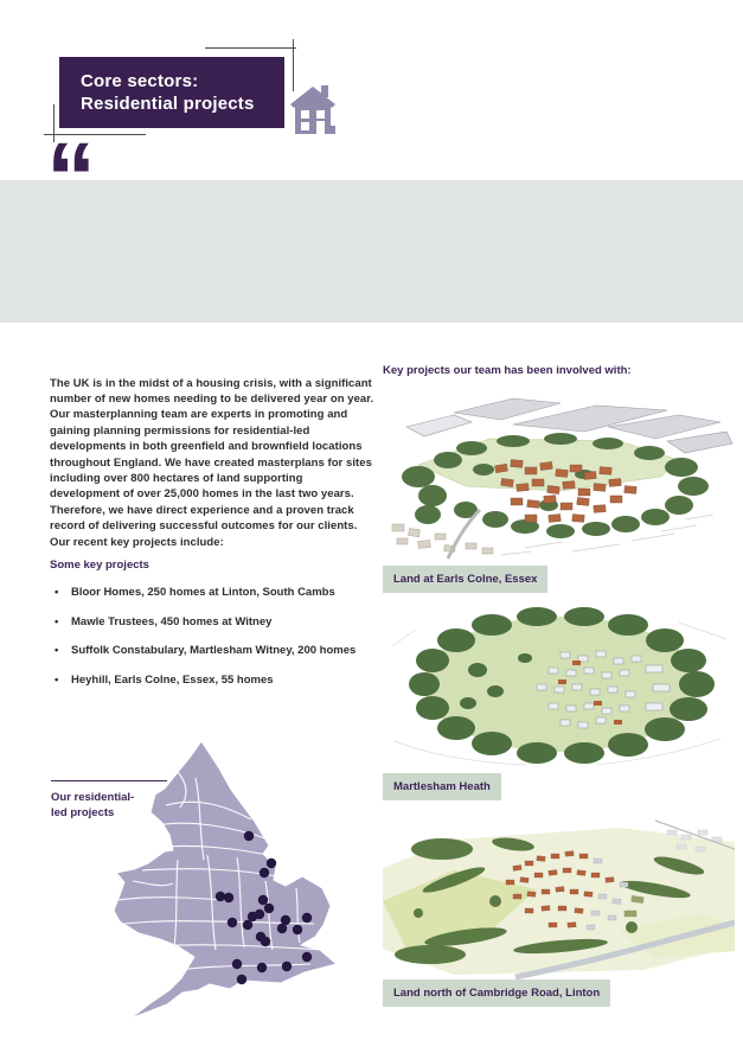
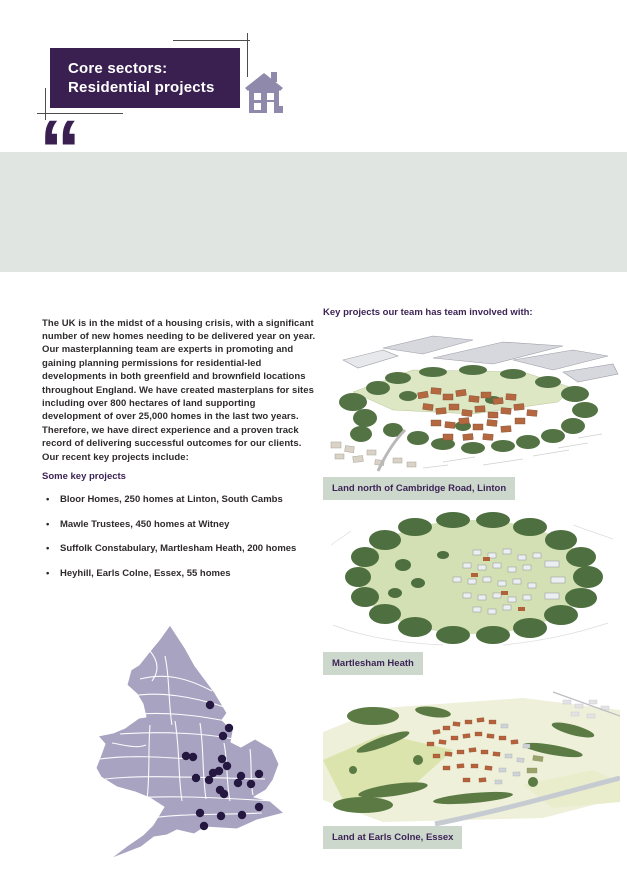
  Core sectors:
  Residential projects
  “
  The UK is in the midst of a housing crisis, with a significant number of new homes needing to be delivered year on year. Our masterplanning team are experts in promoting and gaining planning permissions for residential-led developments in both greenfield and brownfield locations throughout England. We have created masterplans for sites including over 800 hectares of land supporting development of over 25,000 homes in the last two years. Therefore, we have direct experience and a proven track record of delivering successful outcomes for our clients. Our recent key projects include:
  Some key projects
  •
  Bloor Homes, 250 homes at Linton, South Cambs
  •
  Mawle Trustees, 450 homes at Witney
  •
- Suffolk Constabulary, Martlesham Witney, 200 homes
+ Suffolk Constabulary, Martlesham Heath, 200 homes
  •
  Heyhill, Earls Colne, Essex, 55 homes
- Our residential-led projects
- Key projects our team has been involved with:
+ Key projects our team has team involved with:
- Land at Earls Colne, Essex
+ Land north of Cambridge Road, Linton
  Martlesham Heath
- Land north of Cambridge Road, Linton
+ Land at Earls Colne, Essex
